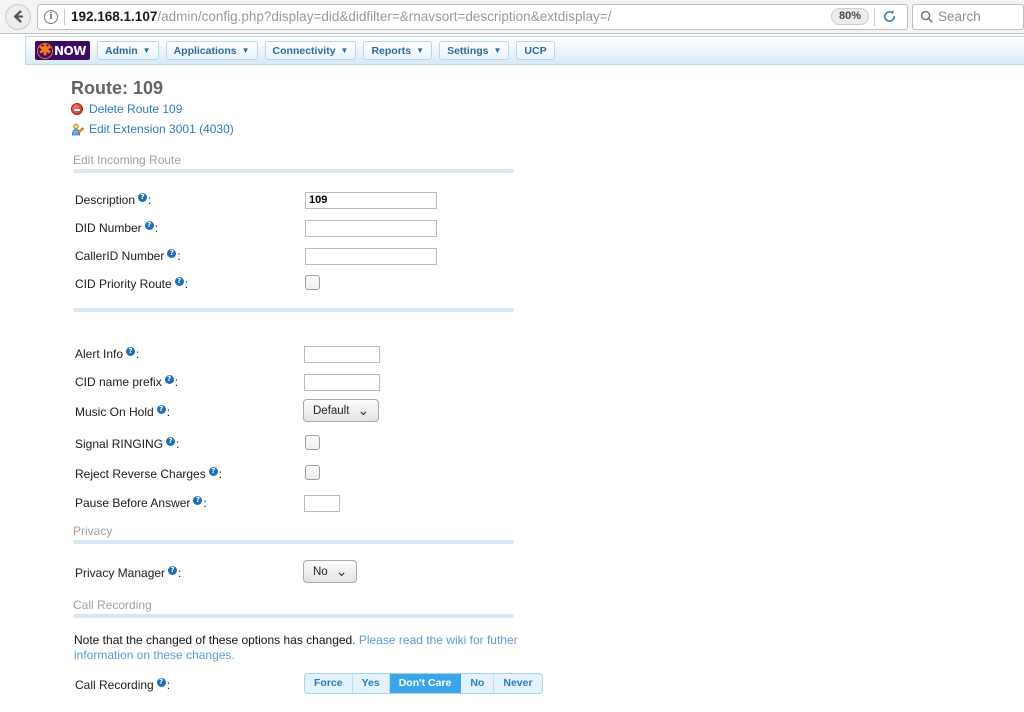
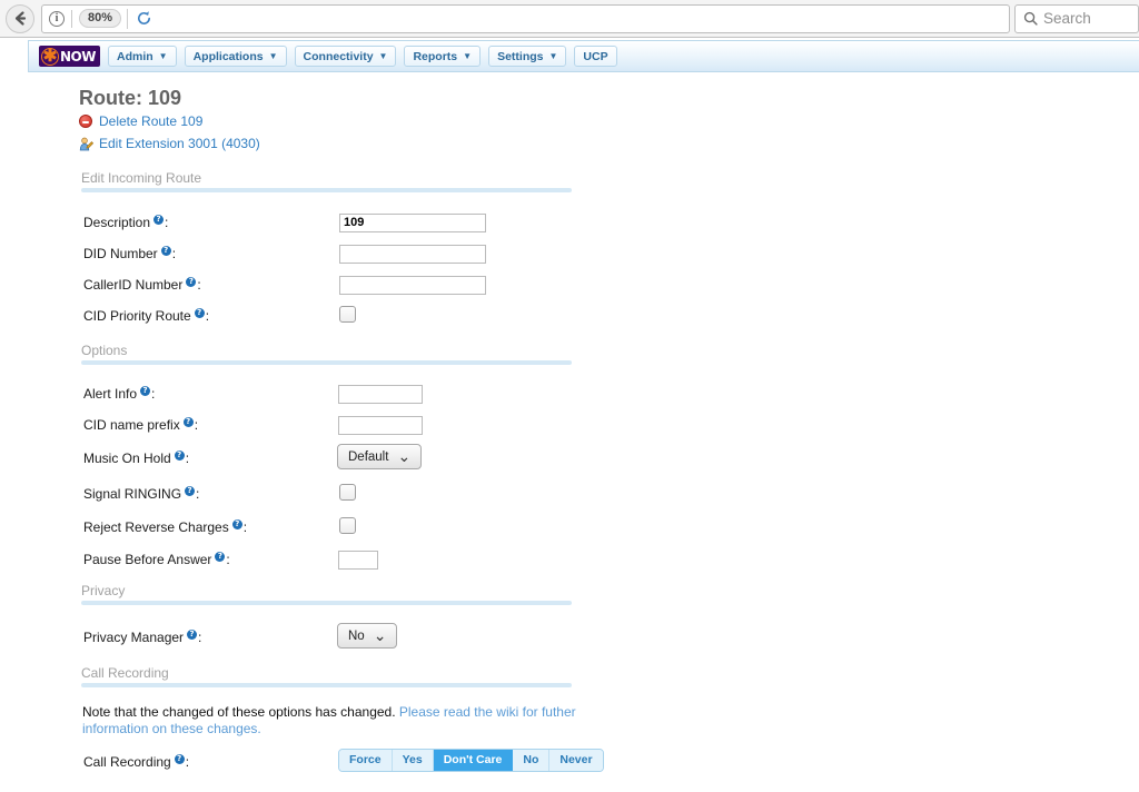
  i
- 192.168.1.107/admin/config.php?display=did&didfilter=&rnavsort=description&extdisplay=/
  80%
  Search
  ✱
  NOW
  Admin
  ▼
  Applications
  ▼
  Connectivity
  ▼
  Reports
  ▼
  Settings
  ▼
  UCP
  Route: 109
  Delete Route 109
  Edit Extension 3001 (4030)
  Edit Incoming Route
  Description ? :
  109
  DID Number ? :
  CallerID Number ? :
  CID Priority Route ? :
+ Options
  Alert Info ? :
  CID name prefix ? :
  Music On Hold ? :
  Default
  ⌄
  Signal RINGING ? :
  Reject Reverse Charges ? :
  Pause Before Answer ? :
  Privacy
  Privacy Manager ? :
  No
  ⌄
  Call Recording
  Note that the changed of these options has changed. Please read the wiki for futher information on these changes.
  Call Recording ? :
  Force
  Yes
  Don't Care
  No
  Never
